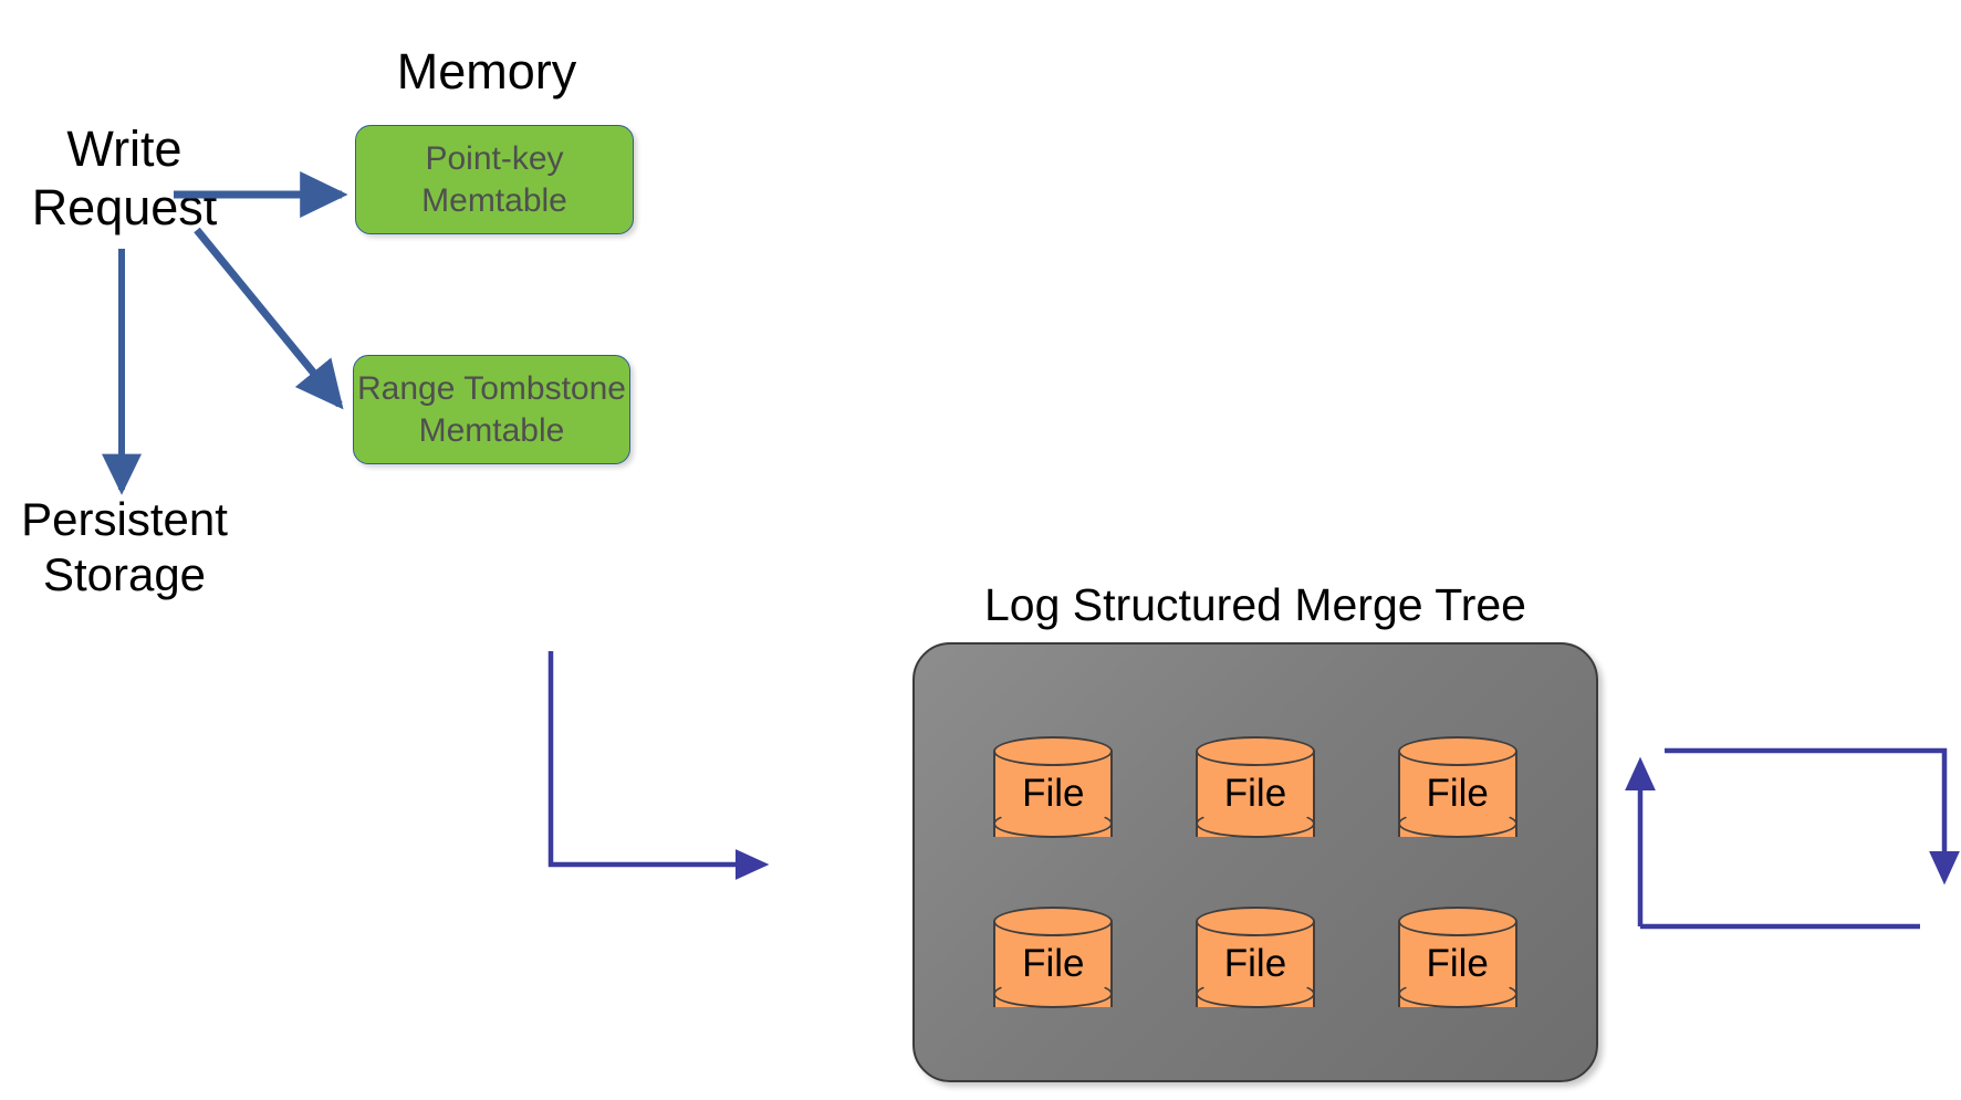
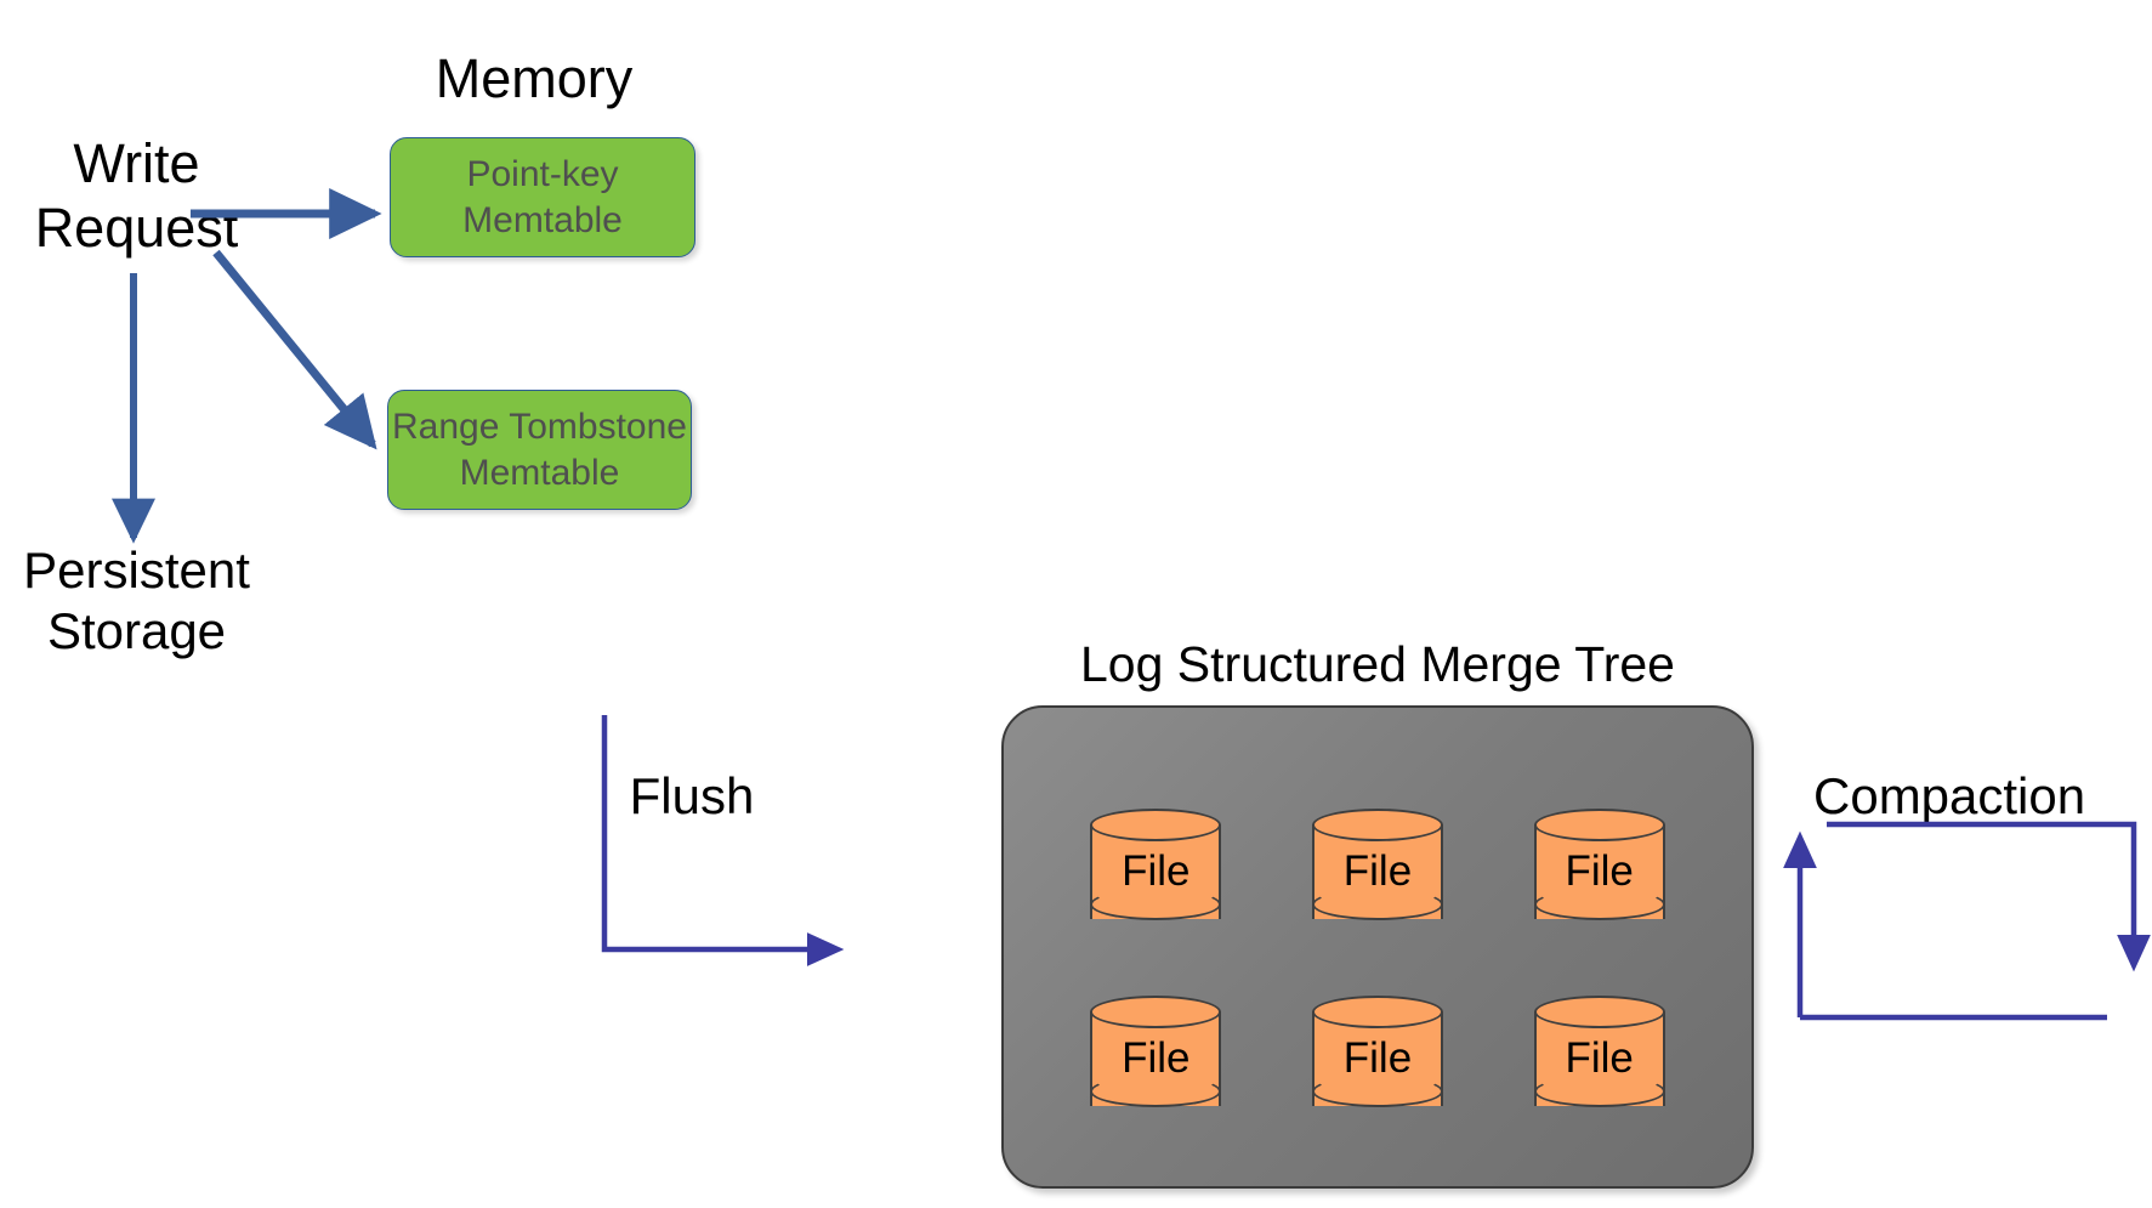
  Memory
  Write
  Request
  Persistent
  Storage
+ Flush
+ Compaction
  Point-key
  Memtable
  Range Tombstone
  Memtable
  File
  File
  File
  File
  File
  File
  Log Structured Merge Tree
